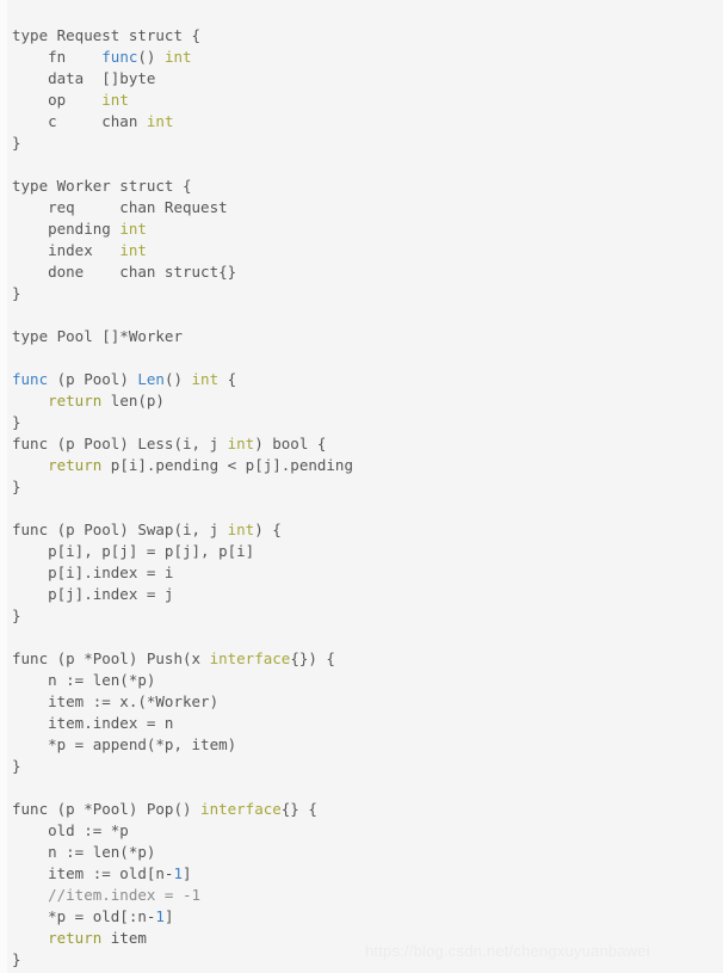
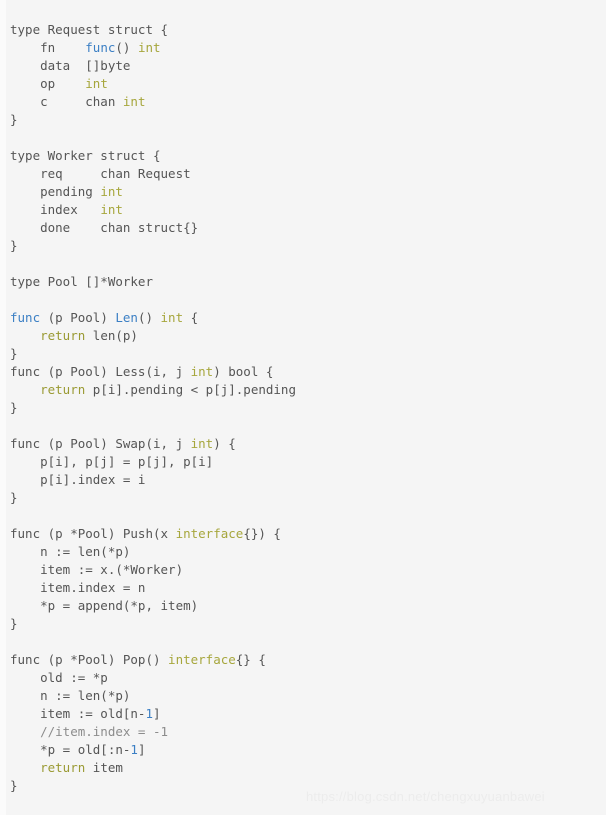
  type Request struct {
  fn func() int
  data []byte
  op int
  c chan int
  }
  type Worker struct {
  req chan Request
  pending int
  index int
  done chan struct{}
  }
  type Pool []*Worker
  func (p Pool) Len() int {
  return len(p)
  }
  func (p Pool) Less(i, j int) bool {
  return p[i].pending < p[j].pending
  }
  func (p Pool) Swap(i, j int) {
  p[i], p[j] = p[j], p[i]
  p[i].index = i
- p[j].index = j
  }
  func (p *Pool) Push(x interface{}) {
  n := len(*p)
  item := x.(*Worker)
  item.index = n
  *p = append(*p, item)
  }
  func (p *Pool) Pop() interface{} {
  old := *p
  n := len(*p)
  item := old[n-1]
  //item.index = -1
  *p = old[:n-1]
  return item
  }
